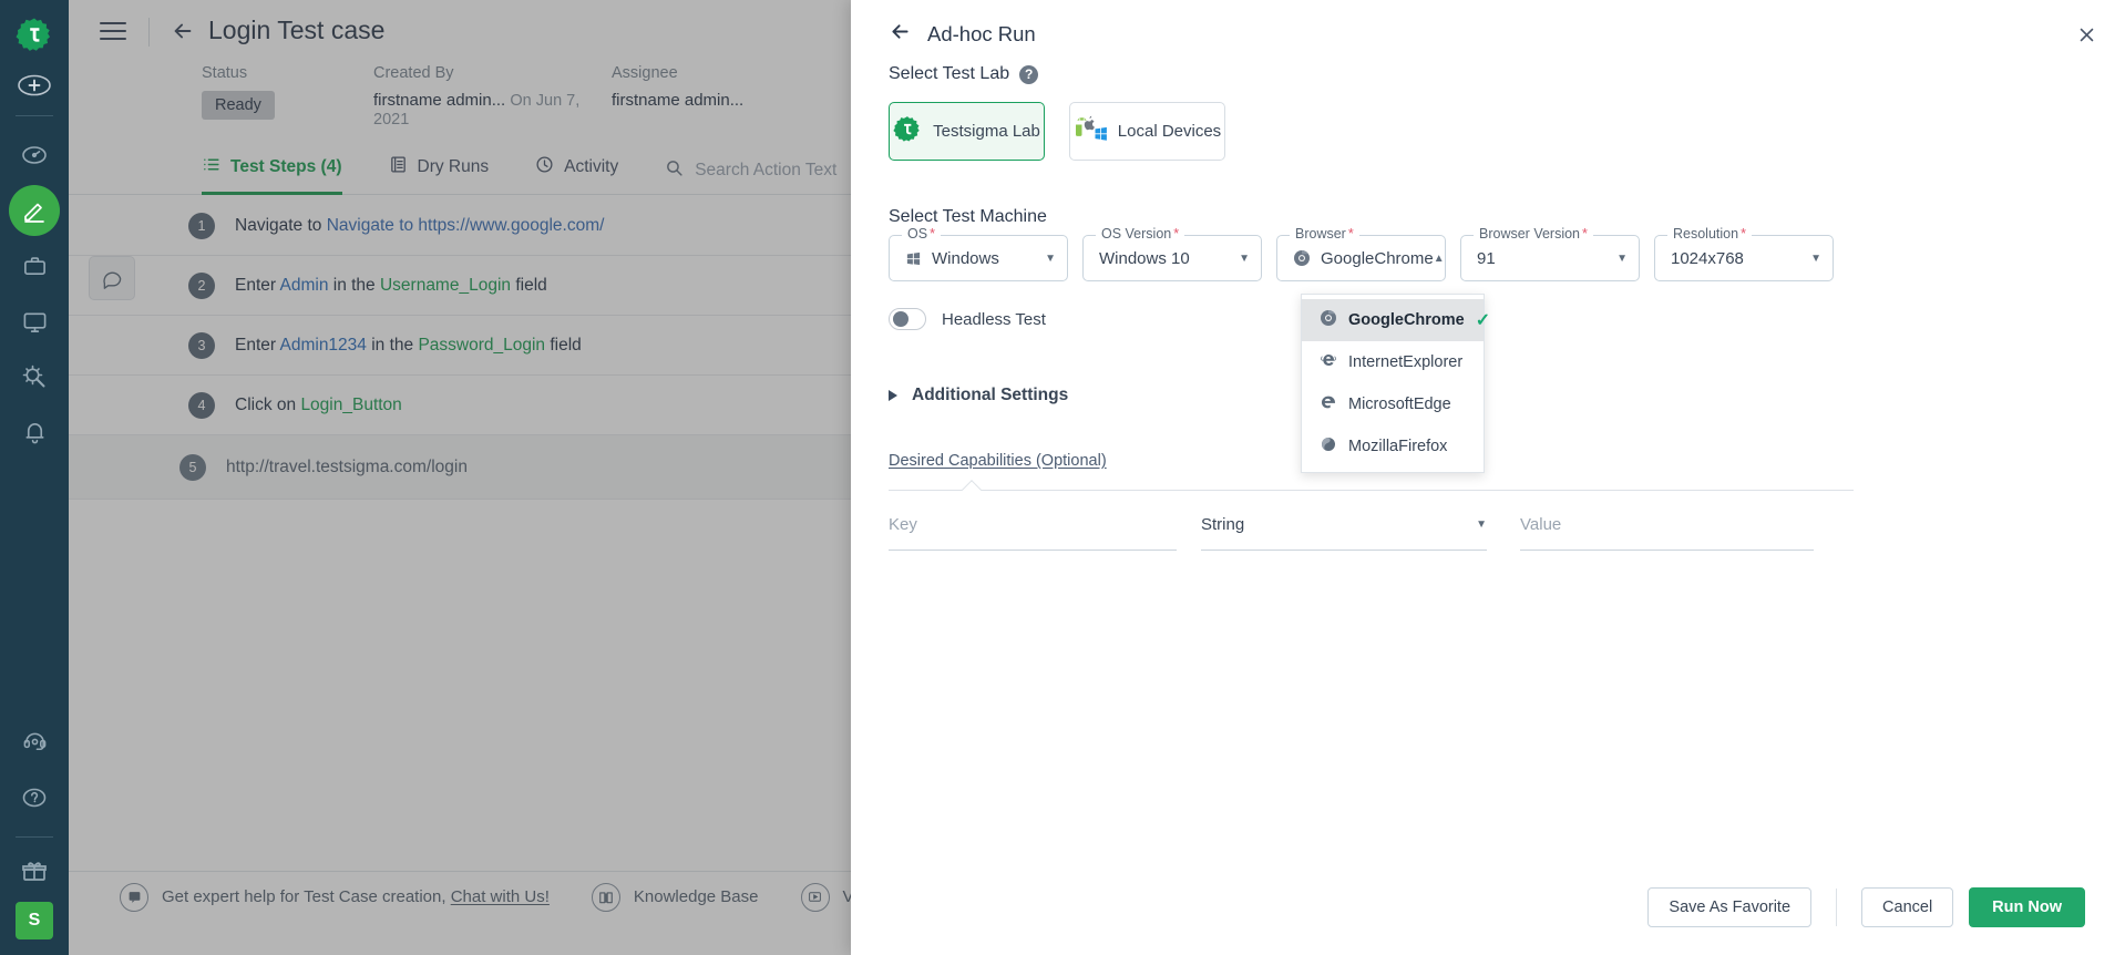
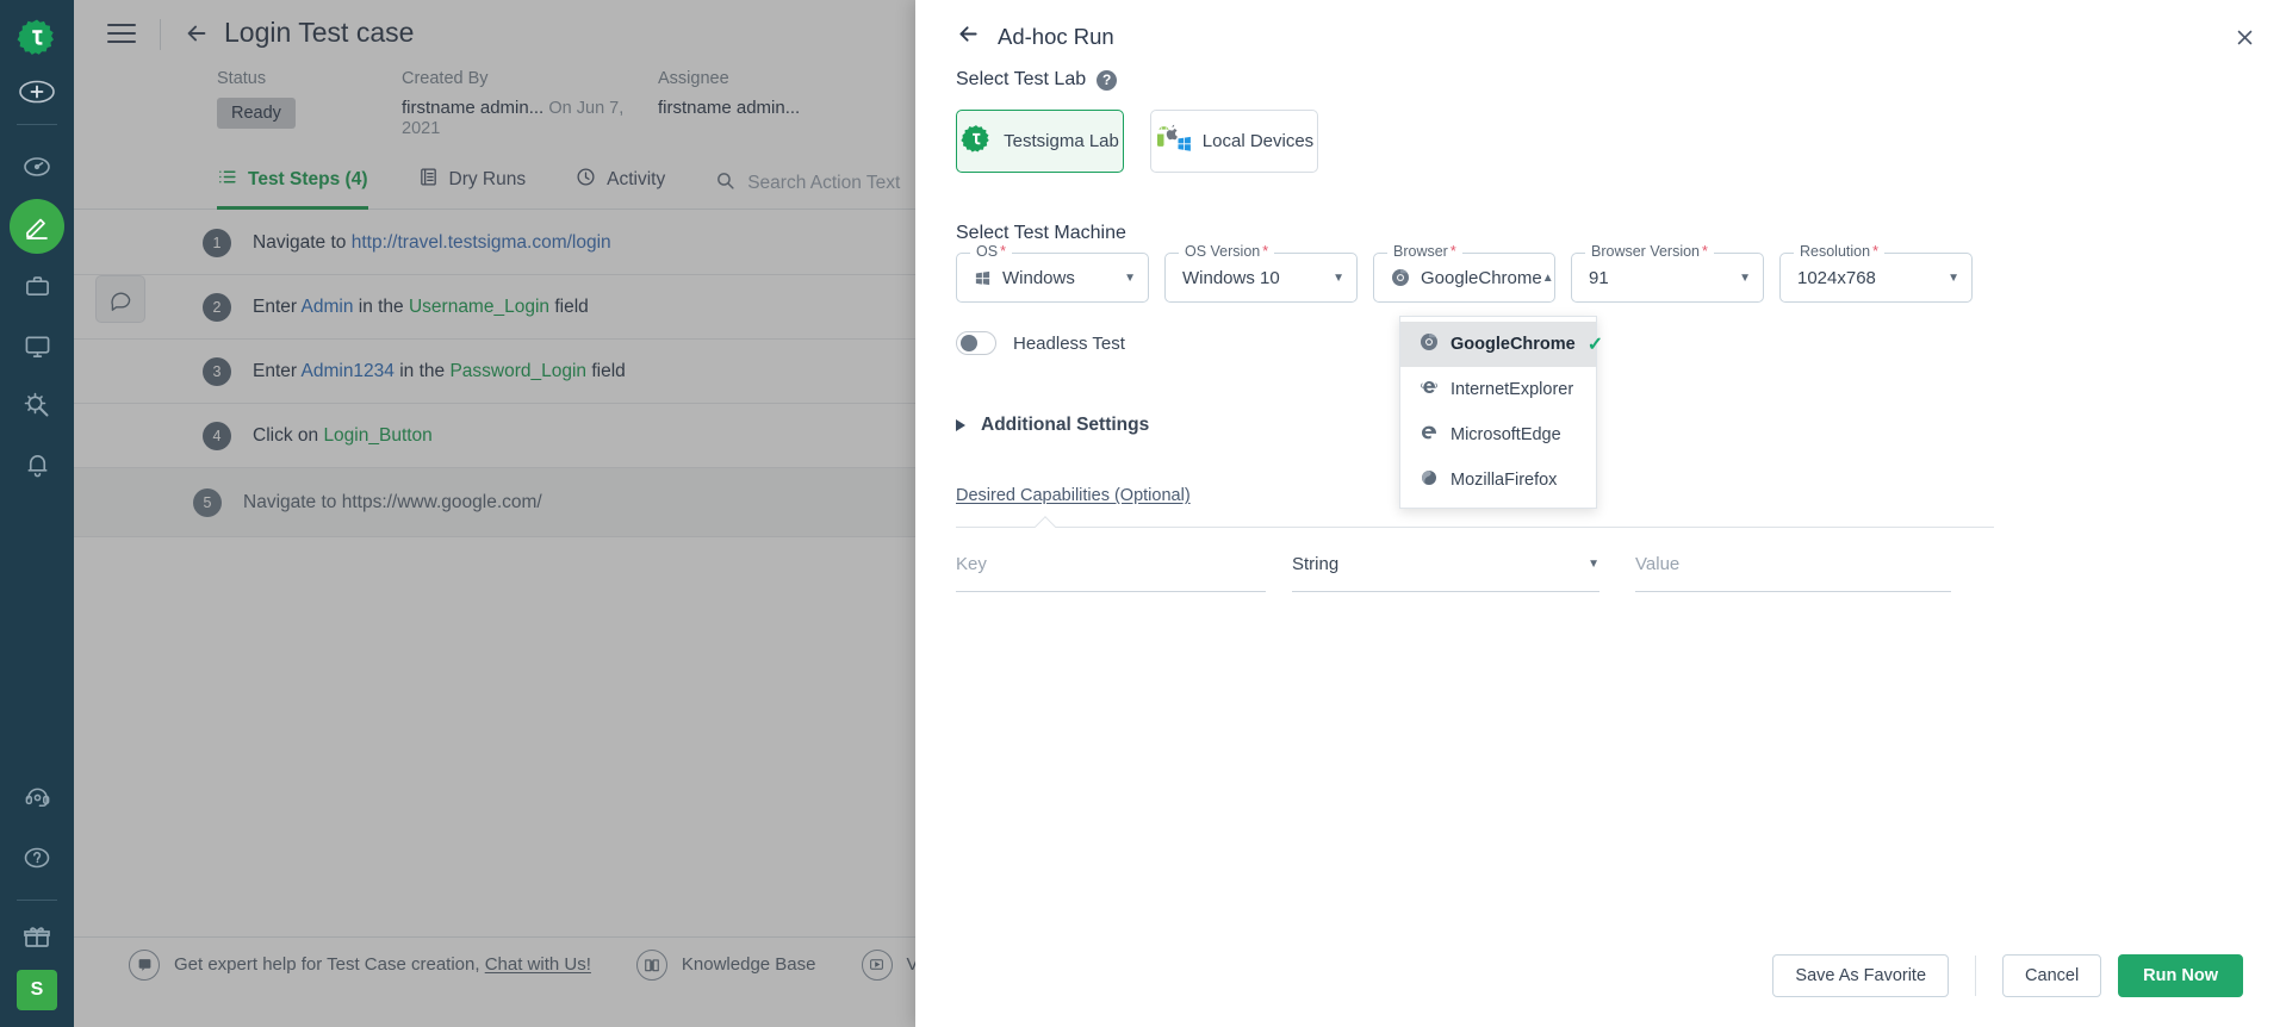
  S
  Login Test case
  Status
  Ready
  Created By
  firstname admin... On Jun 7, 2021
  Assignee
  firstname admin...
  Test Steps (4)
  Dry Runs
  Activity
  Search Action Text
  1
- Navigate to Navigate to https://www.google.com/
+ Navigate to http://travel.testsigma.com/login
  2
  Enter Admin in the Username_Login field
  3
  Enter Admin1234 in the Password_Login field
  4
  Click on Login_Button
  5
- http://travel.testsigma.com/login
+ Navigate to https://www.google.com/
  Get expert help for Test Case creation, Chat with Us!
  Knowledge Base
  Ad-hoc Run
  Select Test Lab
  ?
  Testsigma Lab
  Local Devices
  Select Test Machine
  OS *
  Windows
  ▼
  OS Version *
  Windows 10
  ▼
  Browser *
  GoogleChrome
  ▲
  Browser Version *
  91
  ▼
  Resolution *
  1024x768
  ▼
  GoogleChrome
  ✓
  InternetExplorer
  MicrosoftEdge
  MozillaFirefox
  Headless Test
  Additional Settings
  Desired Capabilities (Optional)
  Key
  String
  ▼
  Value
  Save As Favorite
  Cancel
  Run Now
